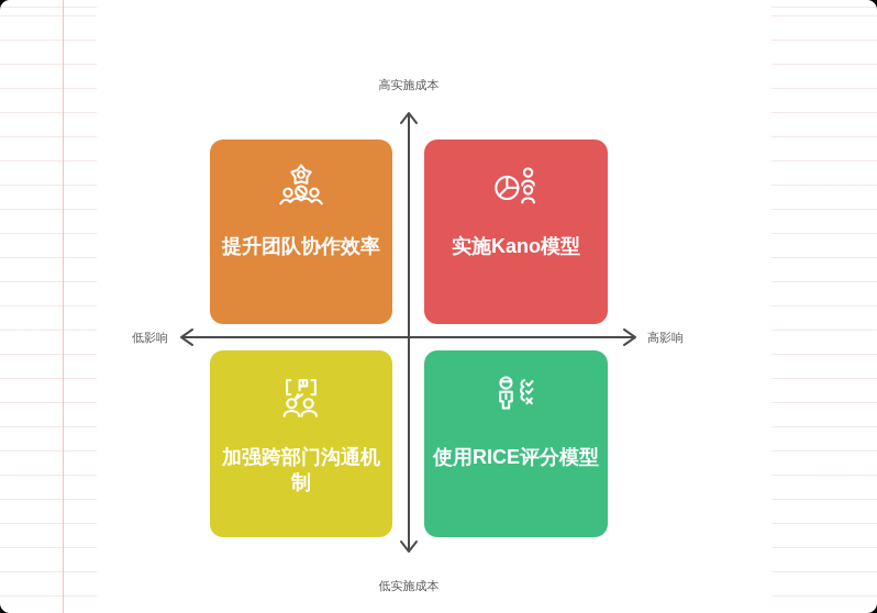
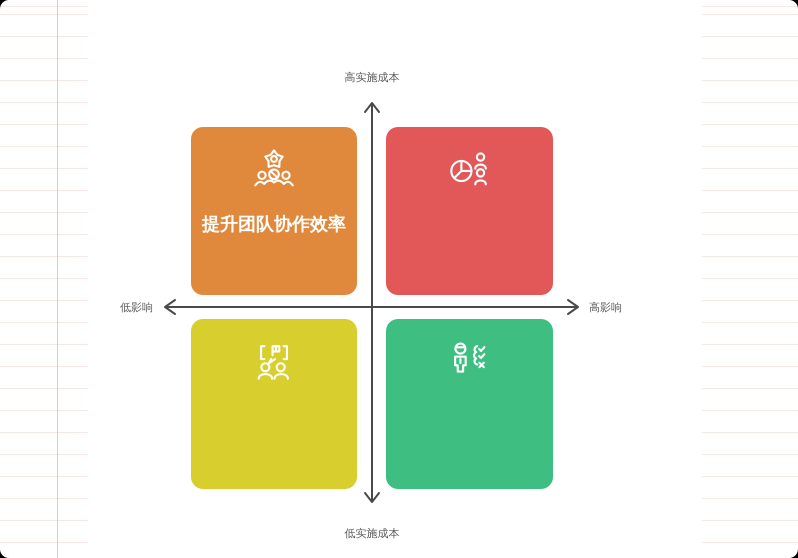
  高实施成本
  低实施成本
  低影响
  高影响
  提升团队协作效率
- 实施Kano模型
- 加强跨部门沟通机制
- 使用RICE评分模型
